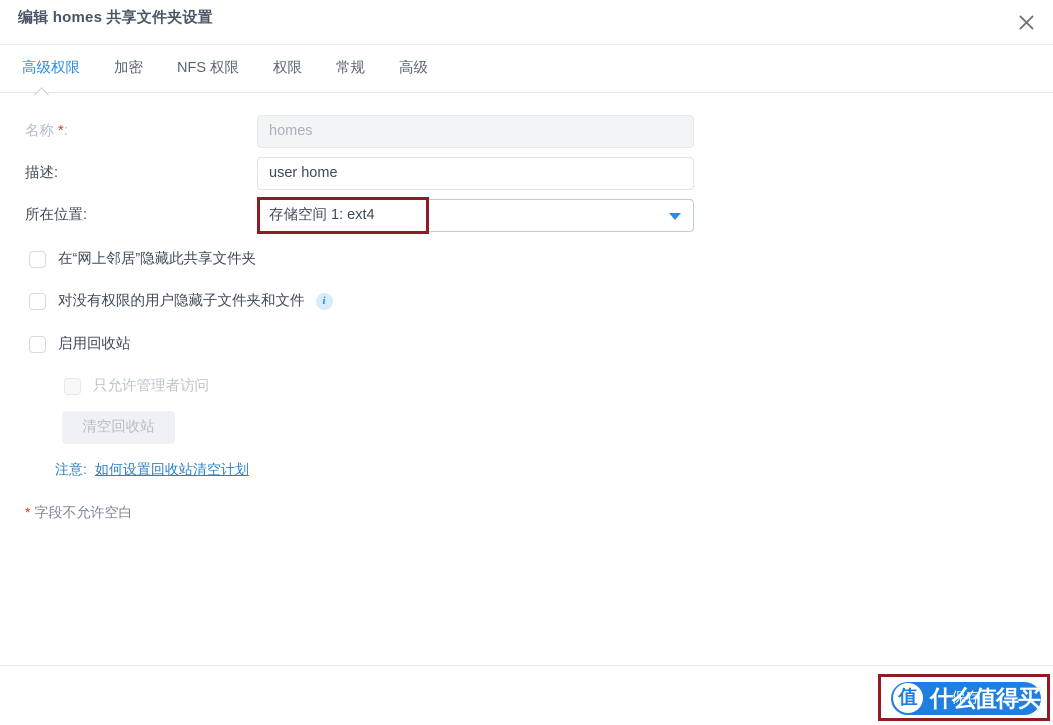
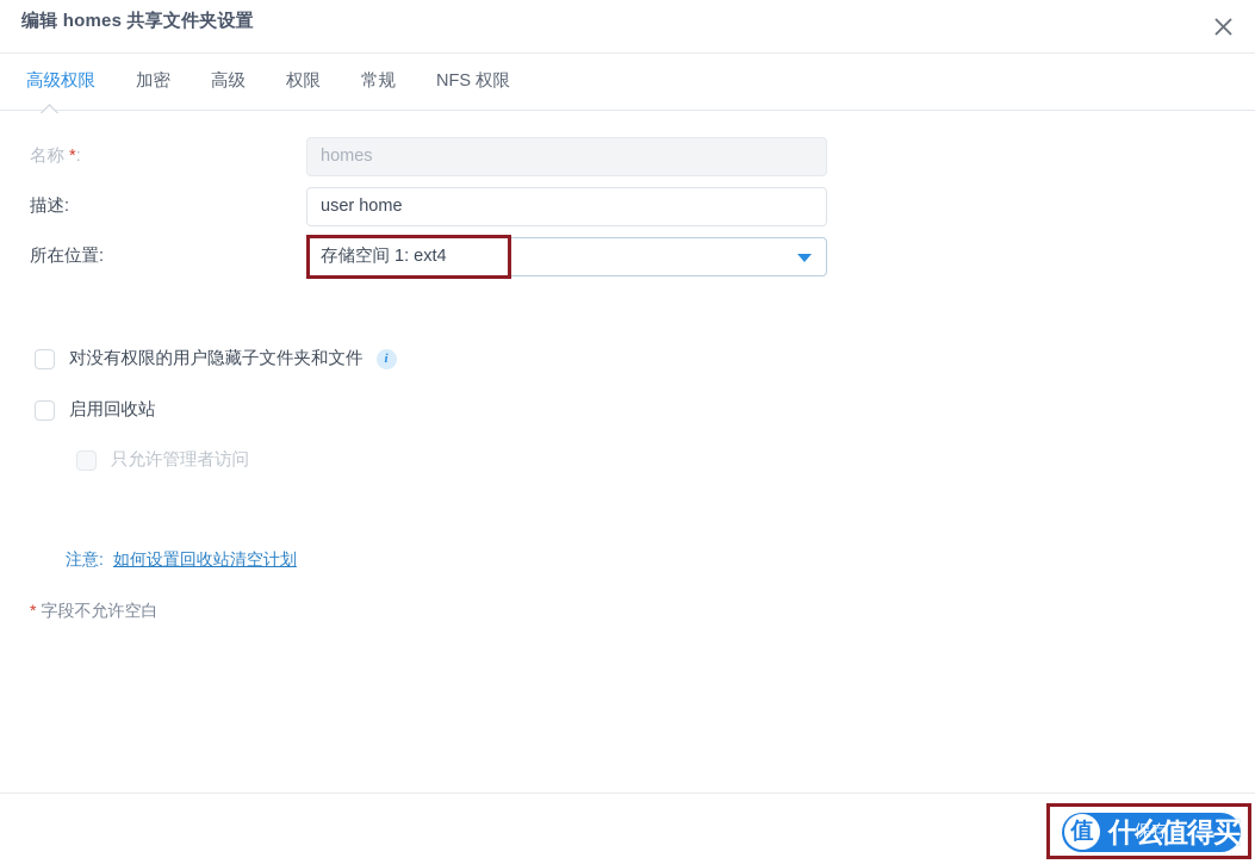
  编辑 homes 共享文件夹设置
  高级权限
  加密
- NFS 权限
+ 高级
  权限
  常规
- 高级
+ NFS 权限
  名称 *:
  homes
  描述:
  user home
  所在位置:
  存储空间 1: ext4
- 在“网上邻居”隐藏此共享文件夹
  对没有权限的用户隐藏子文件夹和文件
  i
  启用回收站
  只允许管理者访问
- 清空回收站
  注意: 如何设置回收站清空计划
  * 字段不允许空白
  保存
  值
  什么值得买
